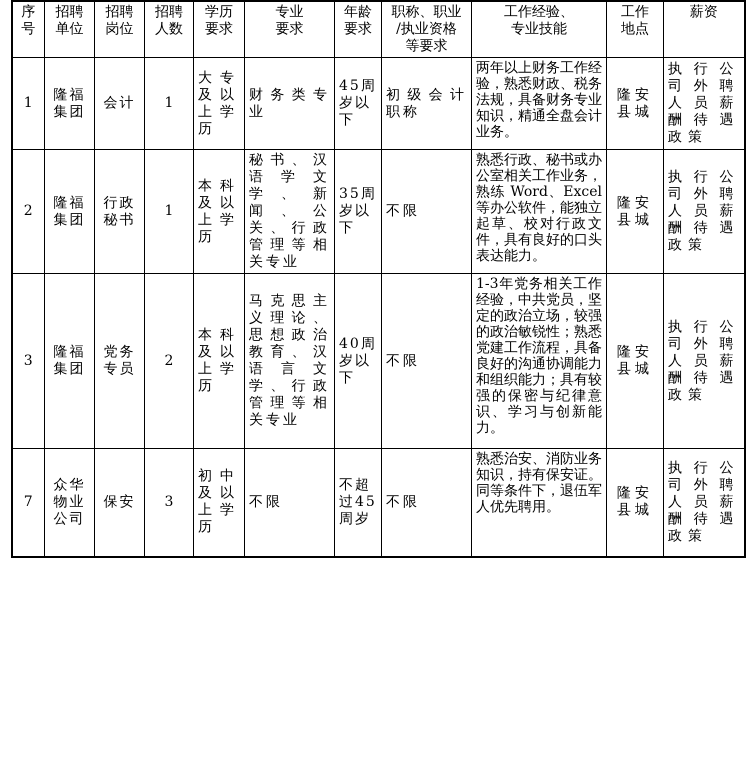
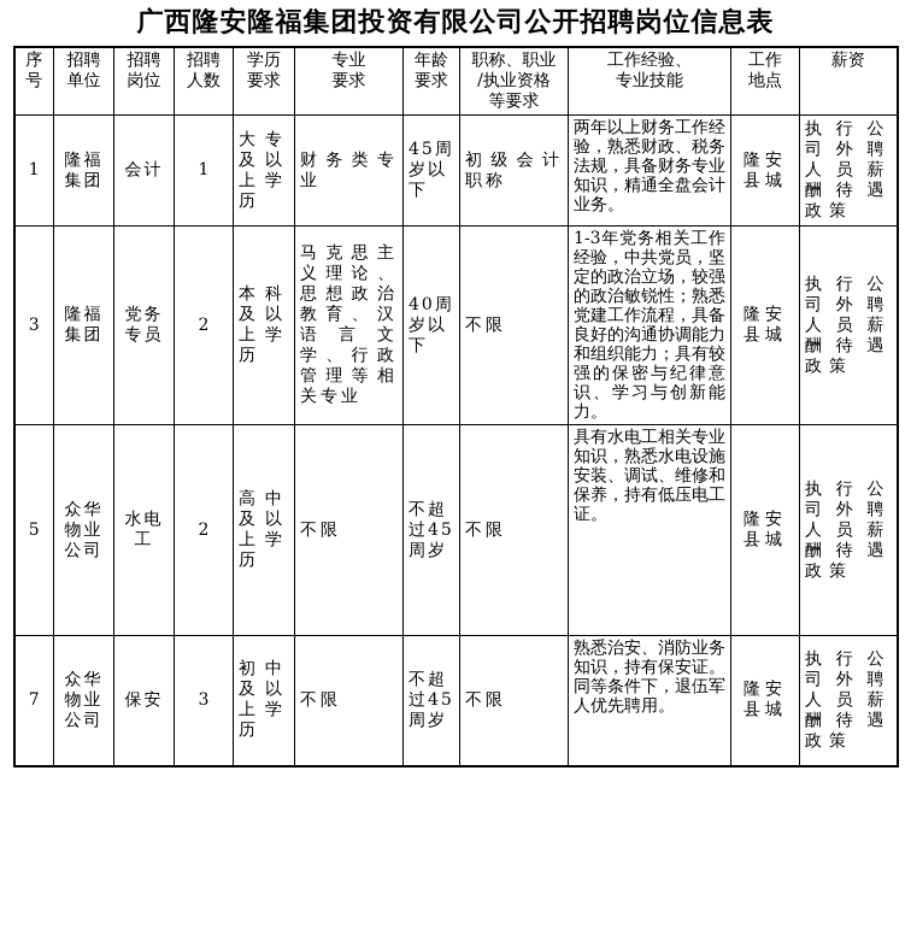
+ 广西隆安隆福集团投资有限公司公开招聘岗位信息表
  序 号	招聘 单位	招聘 岗位	招聘 人数	学历 要求	专业 要求	年龄 要求	职称、职业 /执业资格 等要求	工作经验、 专业技能	工作 地点	薪资
  1	隆福集团	会计	1	大专及以上学历	财务类专业	45周岁以下	初级会计职称	两年以上财务工作经验，熟悉财政、税务法规，具备财务专业知识，精通全盘会计业务。	隆安县城	执行公司外聘人员薪酬待遇政策
- 2	隆福集团	行政秘书	1	本科及以上学历	秘书、汉语学文学、新闻、公关、行政管理等相关专业	35周岁以下	不限	熟悉行政、秘书或办公室相关工作业务，熟练 Word、Excel 等办公软件，能独立起草、校对行政文件，具有良好的口头表达能力。	隆安县城	执行公司外聘人员薪酬待遇政策
  3	隆福集团	党务专员	2	本科及以上学历	马克思主义理论、思想政治教育、汉语言文学、行政管理等相关专业	40周岁以下	不限	1-3年党务相关工作经验，中共党员，坚定的政治立场，较强的政治敏锐性；熟悉党建工作流程，具备良好的沟通协调能力和组织能力；具有较强的保密与纪律意识、学习与创新能力。	隆安县城	执行公司外聘人员薪酬待遇政策
+ 5	众华物业公司	水电工	2	高中及以上学历	不限	不超过45周岁	不限	具有水电工相关专业知识，熟悉水电设施安装、调试、维修和保养，持有低压电工证。	隆安县城	执行公司外聘人员薪酬待遇政策
  7	众华物业公司	保安	3	初中及以上学历	不限	不超过45周岁	不限	熟悉治安、消防业务知识，持有保安证。同等条件下，退伍军人优先聘用。	隆安县城	执行公司外聘人员薪酬待遇政策
